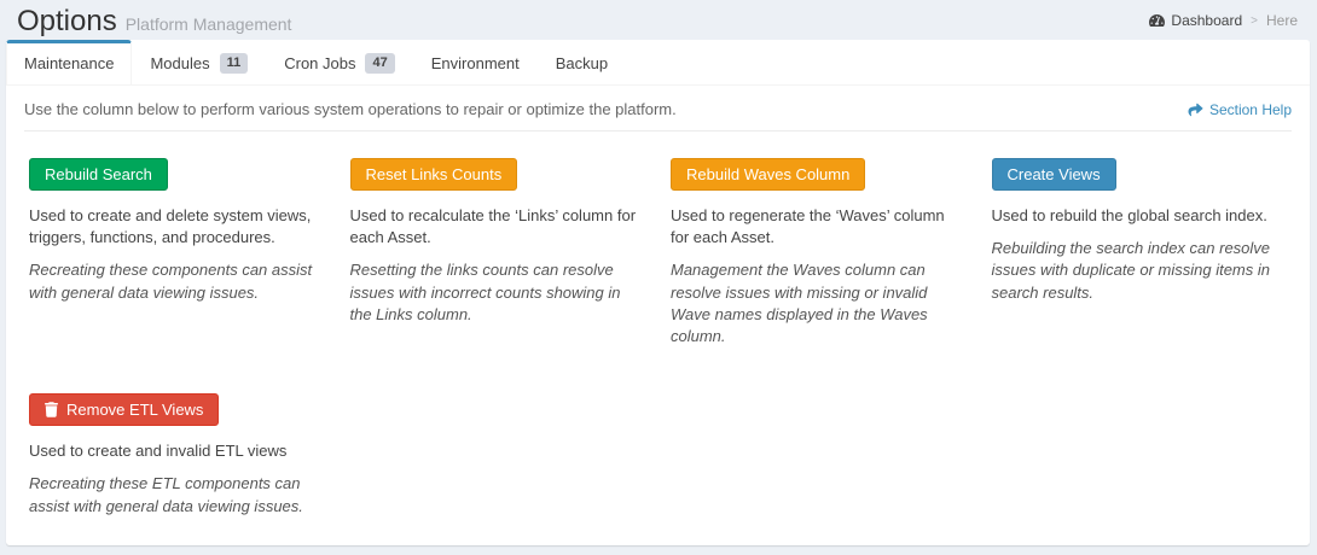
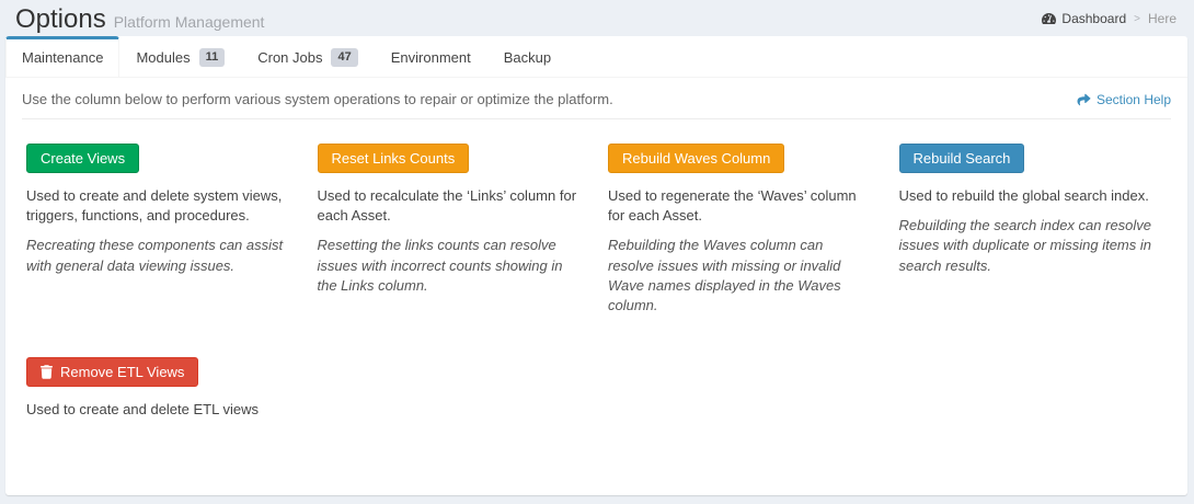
  Options Platform Management
  Dashboard
  >
  Here
  Maintenance
  Modules
  11
  Cron Jobs
  47
  Environment
  Backup
  Use the column below to perform various system operations to repair or optimize the platform.
  Section Help
- Rebuild Search
+ Create Views
  Used to create and delete system views, triggers, functions, and procedures.
  Recreating these components can assist with general data viewing issues.
  Reset Links Counts
  Used to recalculate the ‘Links’ column for each Asset.
  Resetting the links counts can resolve issues with incorrect counts showing in the Links column.
  Rebuild Waves Column
  Used to regenerate the ‘Waves’ column for each Asset.
- Management the Waves column can resolve issues with missing or invalid Wave names displayed in the Waves column.
+ Rebuilding the Waves column can resolve issues with missing or invalid Wave names displayed in the Waves column.
- Create Views
+ Rebuild Search
  Used to rebuild the global search index.
  Rebuilding the search index can resolve issues with duplicate or missing items in search results.
  Remove ETL Views
- Used to create and invalid ETL views
+ Used to create and delete ETL views
- Recreating these ETL components can assist with general data viewing issues.
